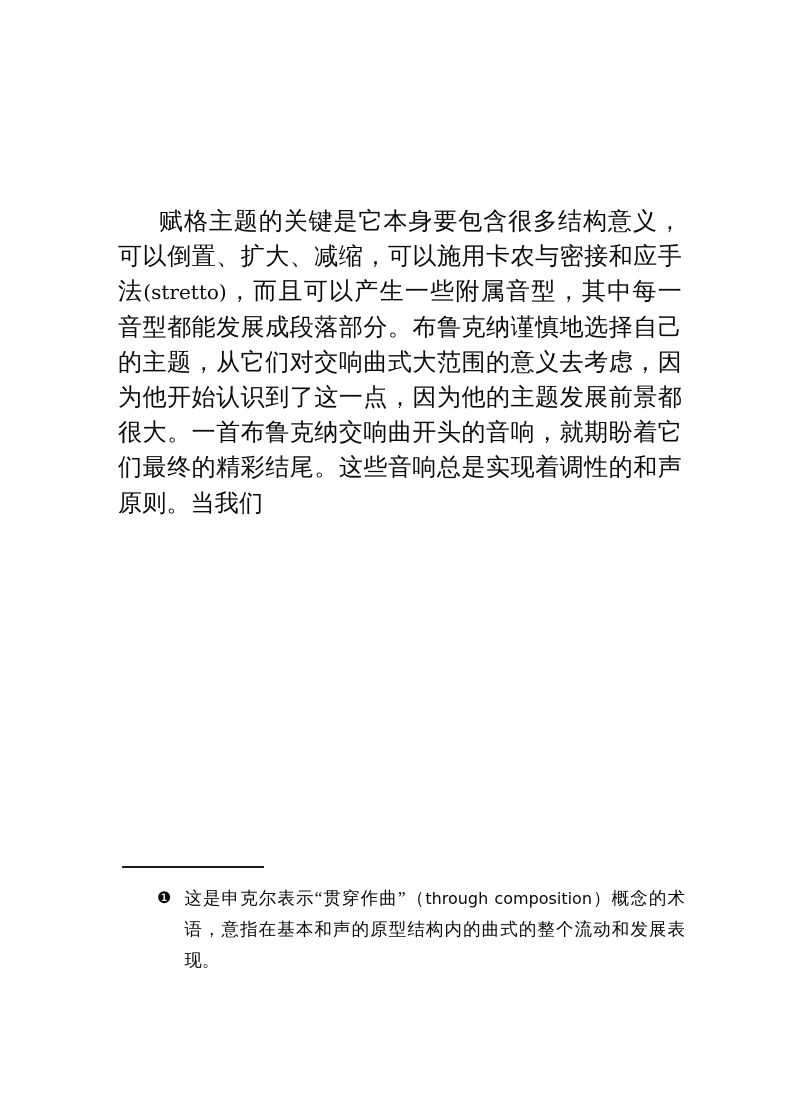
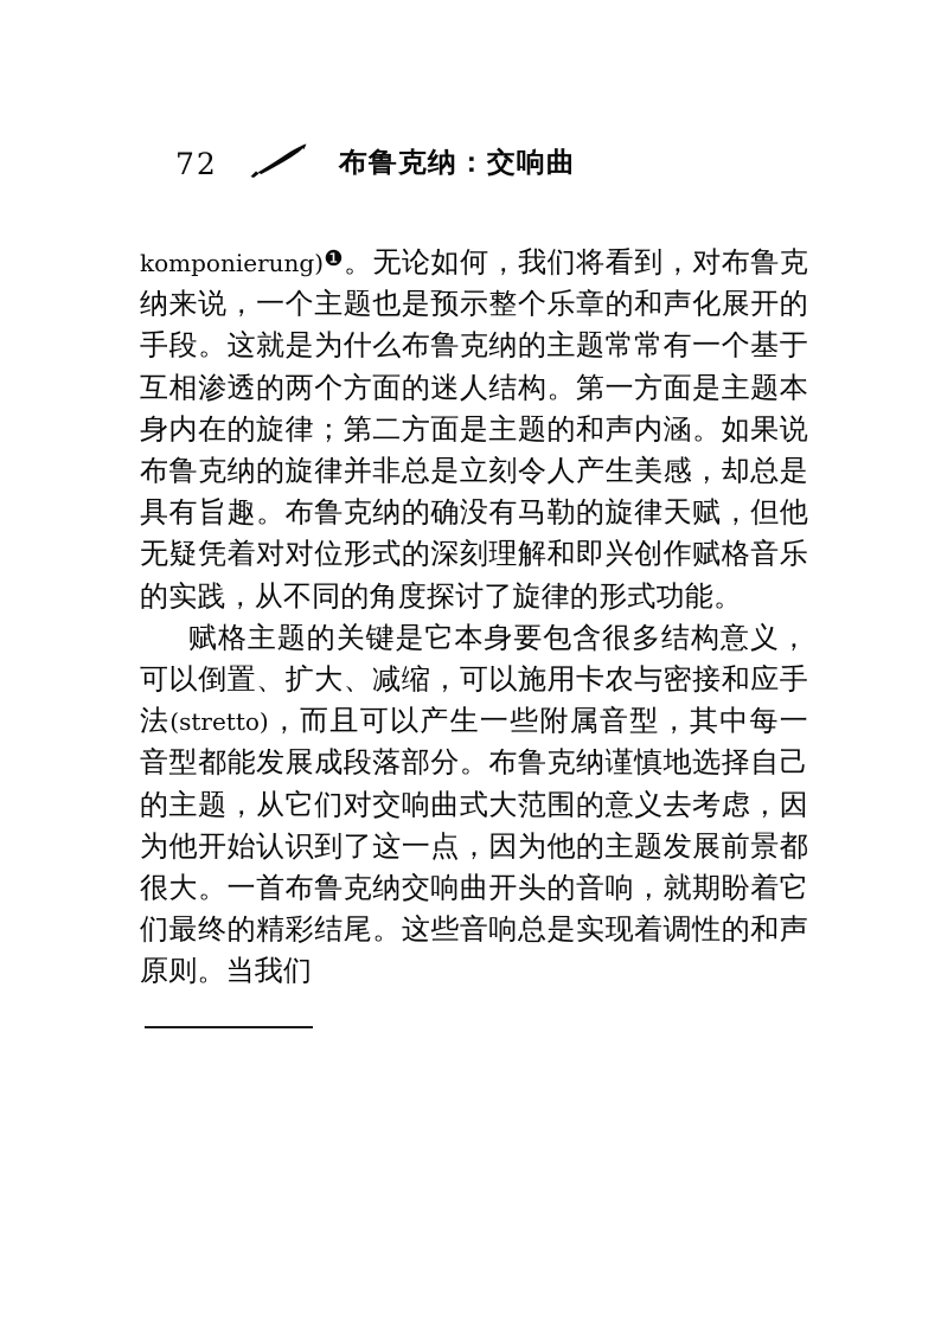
+ 72
+ 布鲁克纳：交响曲
+ komponierung)❶。无论如何，我们将看到，对布鲁克纳来说，一个主题也是预示整个乐章的和声化展开的手段。这就是为什么布鲁克纳的主题常常有一个基于互相渗透的两个方面的迷人结构。第一方面是主题本身内在的旋律；第二方面是主题的和声内涵。如果说布鲁克纳的旋律并非总是立刻令人产生美感，却总是具有旨趣。布鲁克纳的确没有马勒的旋律天赋，但他无疑凭着对对位形式的深刻理解和即兴创作赋格音乐的实践，从不同的角度探讨了旋律的形式功能。
  赋格主题的关键是它本身要包含很多结构意义，可以倒置、扩大、减缩，可以施用卡农与密接和应手法(stretto)，而且可以产生一些附属音型，其中每一音型都能发展成段落部分。布鲁克纳谨慎地选择自己的主题，从它们对交响曲式大范围的意义去考虑，因为他开始认识到了这一点，因为他的主题发展前景都很大。一首布鲁克纳交响曲开头的音响，就期盼着它们最终的精彩结尾。这些音响总是实现着调性的和声原则。当我们
- ❶
- 这是申克尔表示“贯穿作曲”（through composition）概念的术语，意指在基本和声的原型结构内的曲式的整个流动和发展表现。
